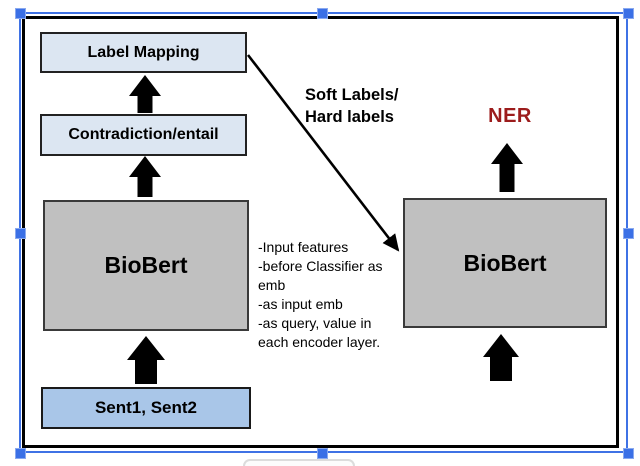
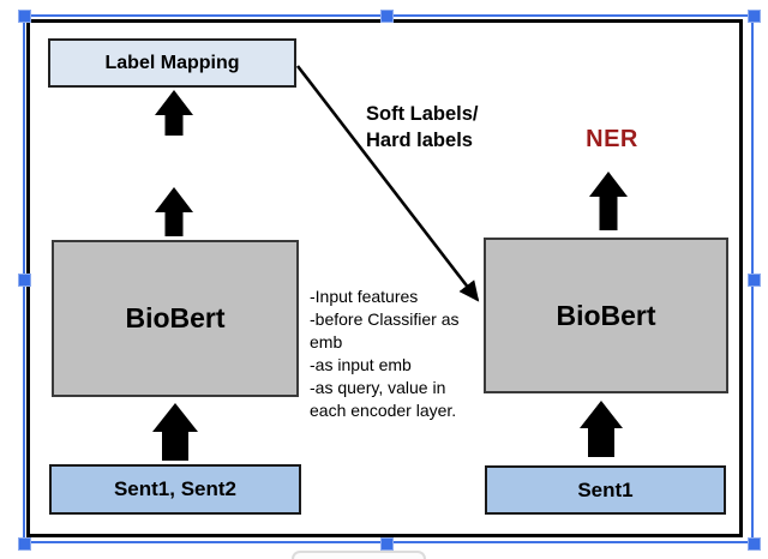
  Label Mapping
- Contradiction/entail
  BioBert
  Sent1, Sent2
  NER
  BioBert
+ Sent1
  Soft Labels/
  Hard labels
  -Input features
  -before Classifier as
  emb
  -as input emb
  -as query, value in
  each encoder layer.
